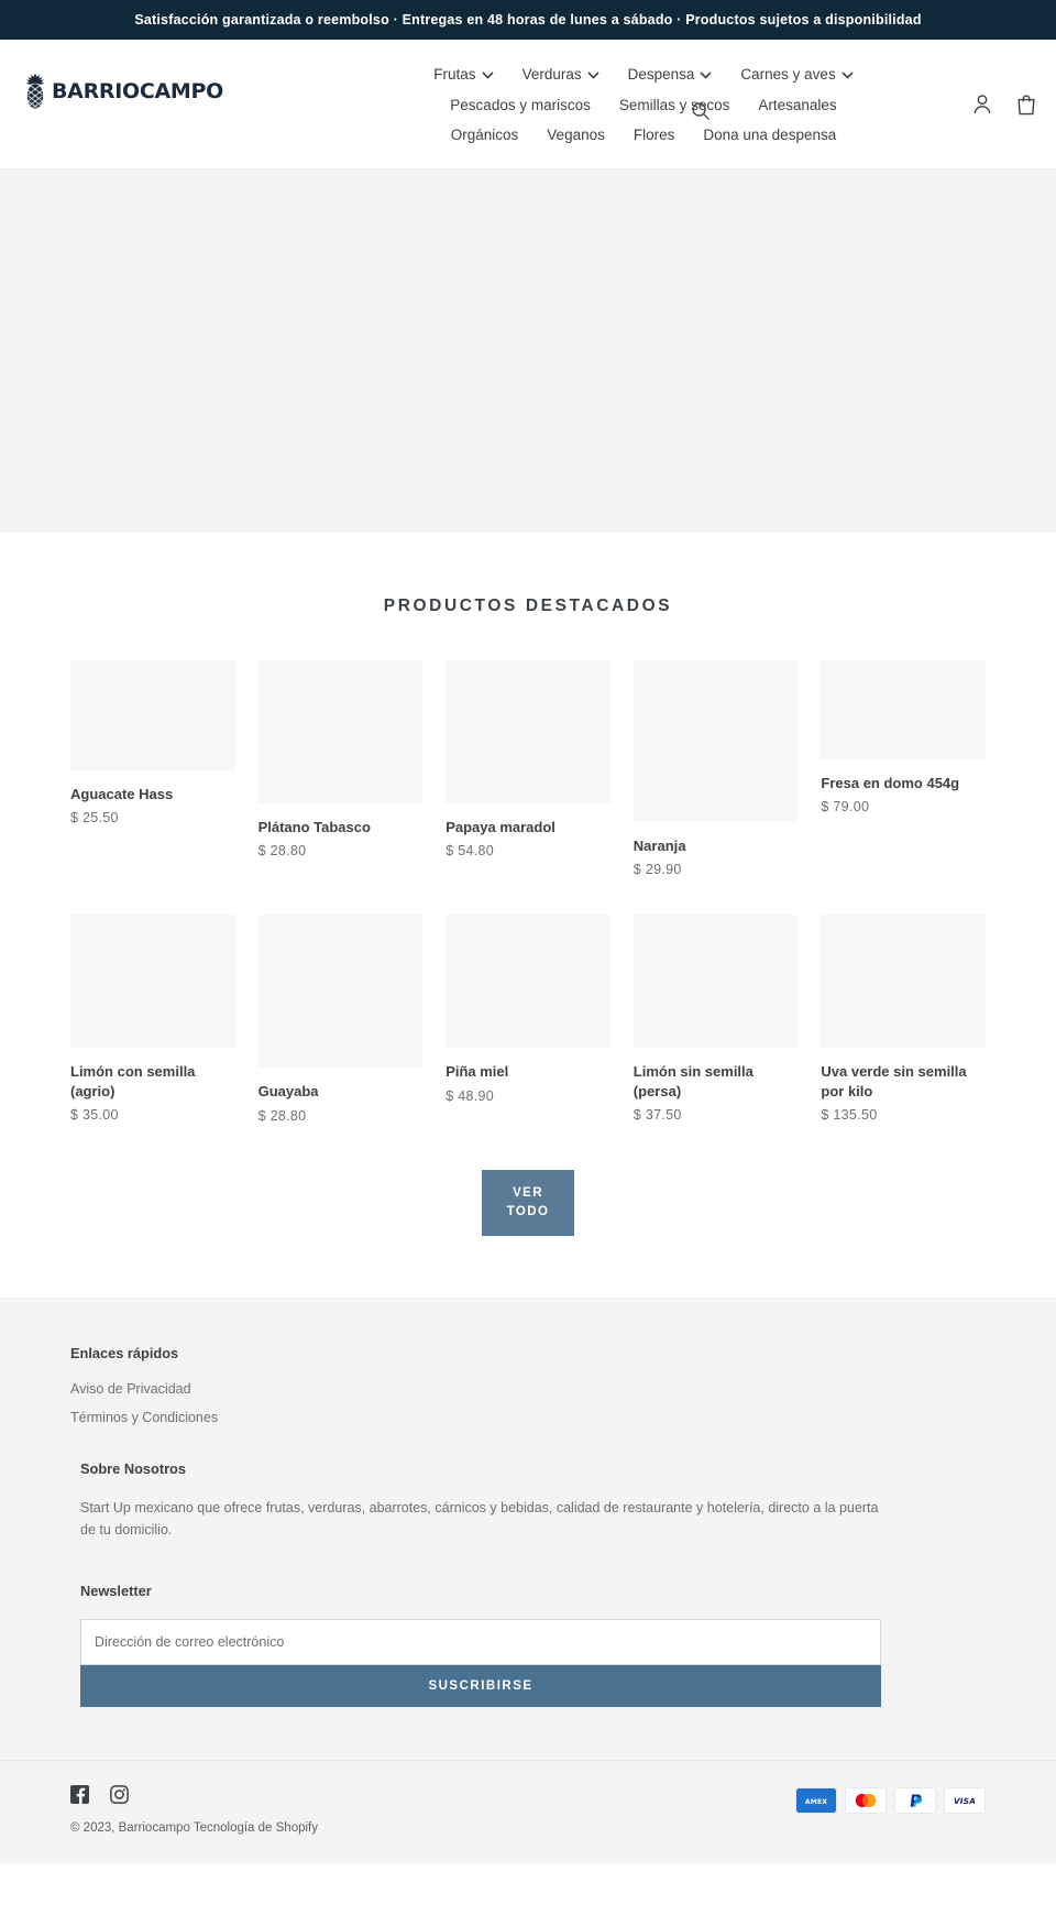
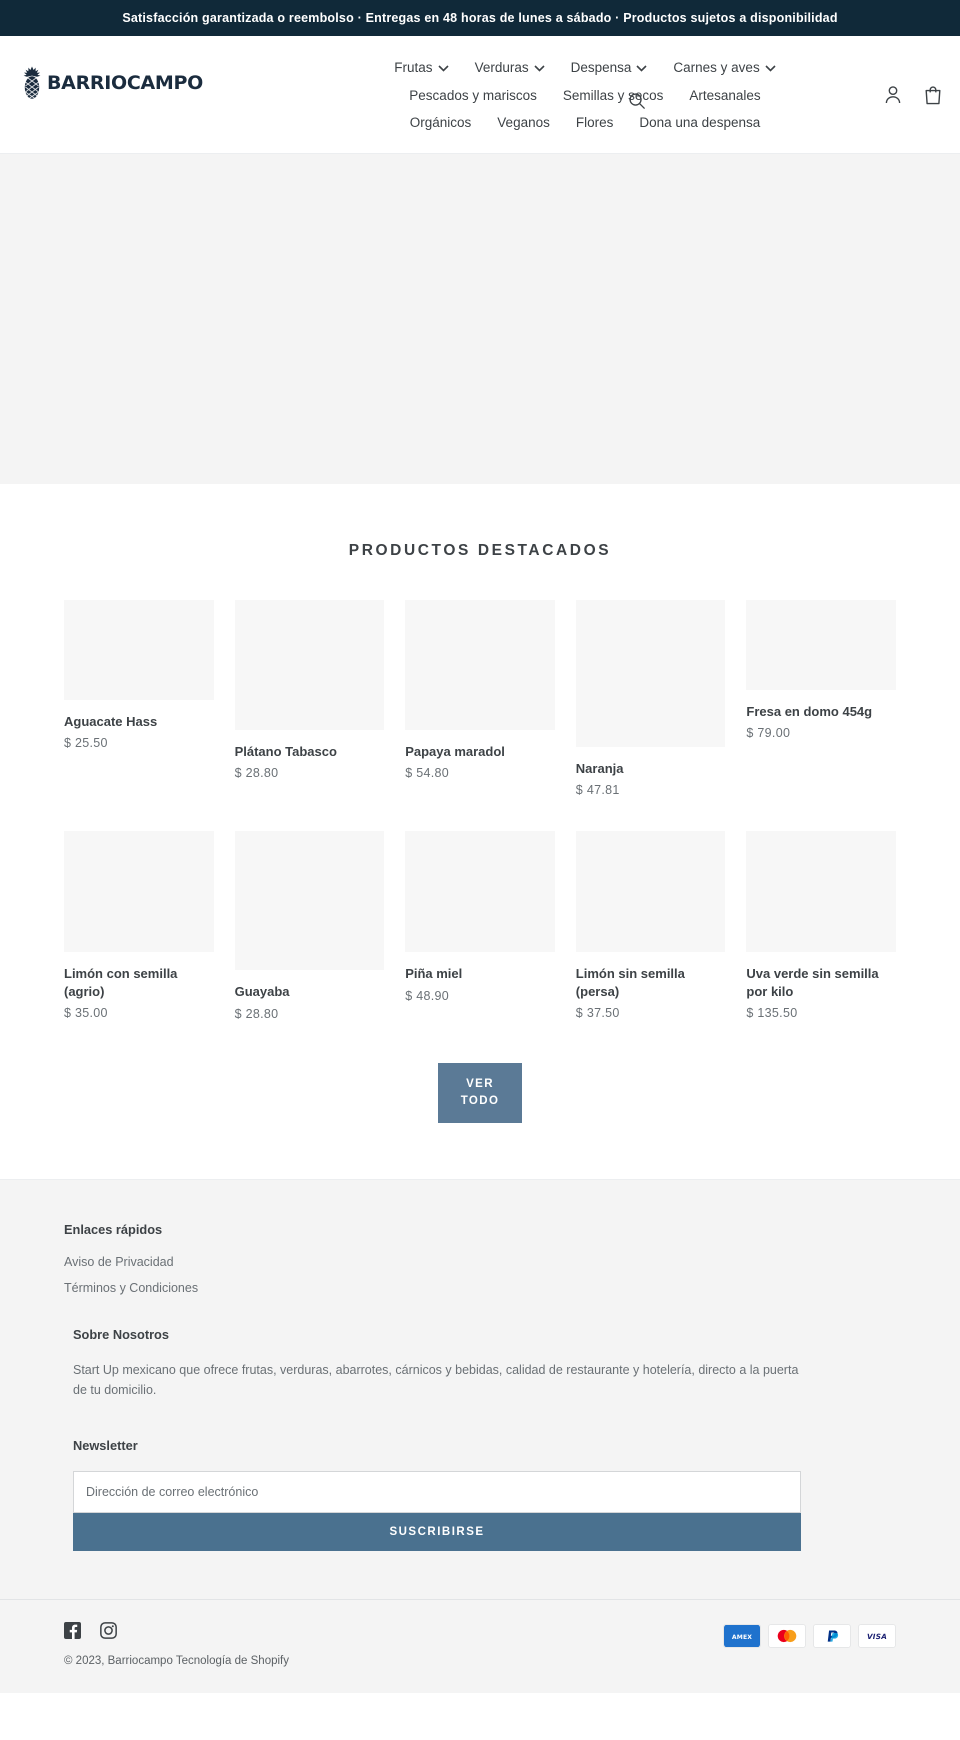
  Satisfacción garantizada o reembolso · Entregas en 48 horas de lunes a sábado · Productos sujetos a disponibilidad
  BARRIOCAMPO
  Frutas
  Verduras
  Despensa
  Carnes y aves
  Pescados y mariscos
  Semillas ycos
  Artesanales
  Orgánicos
  Veganos
  Flores
  Dona una despensa
  PRODUCTOS DESTACADOS
  Aguacate Hass
  $ 25.50
  Plátano Tabasco
  $ 28.80
  Papaya maradol
  $ 54.80
  Naranja
- $ 29.90
+ $ 47.81
  Fresa en domo 454g
  $ 79.00
  Limón con semilla (agrio)
  $ 35.00
  Guayaba
  $ 28.80
  Piña miel
  $ 48.90
  Limón sin semilla (persa)
  $ 37.50
  Uva verde sin semilla por kilo
  $ 135.50
  VER TODO
  Enlaces rápidos
  Aviso de Privacidad
  Términos y Condiciones
  Sobre Nosotros
  Start Up mexicano que ofrece frutas, verduras, abarrotes, cárnicos y bebidas, calidad de restaurante y hotelería, directo a la puerta de tu domicilio.
  Newsletter
  Dirección de correo electrónico
  SUSCRIBIRSE
  © 2023, Barriocampo Tecnología de Shopify
  VISA
